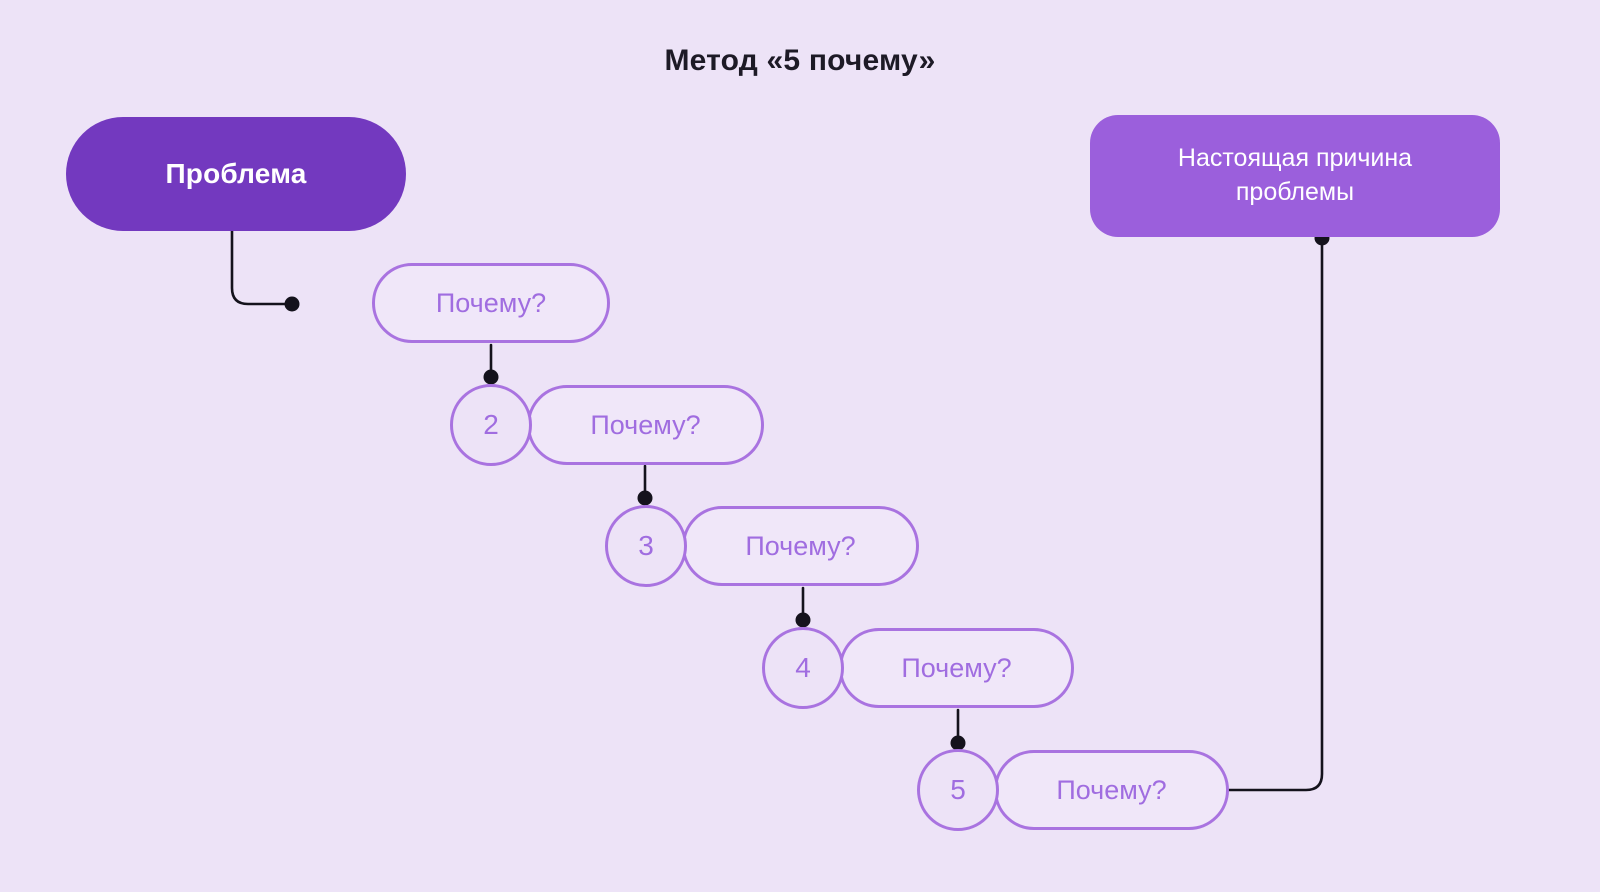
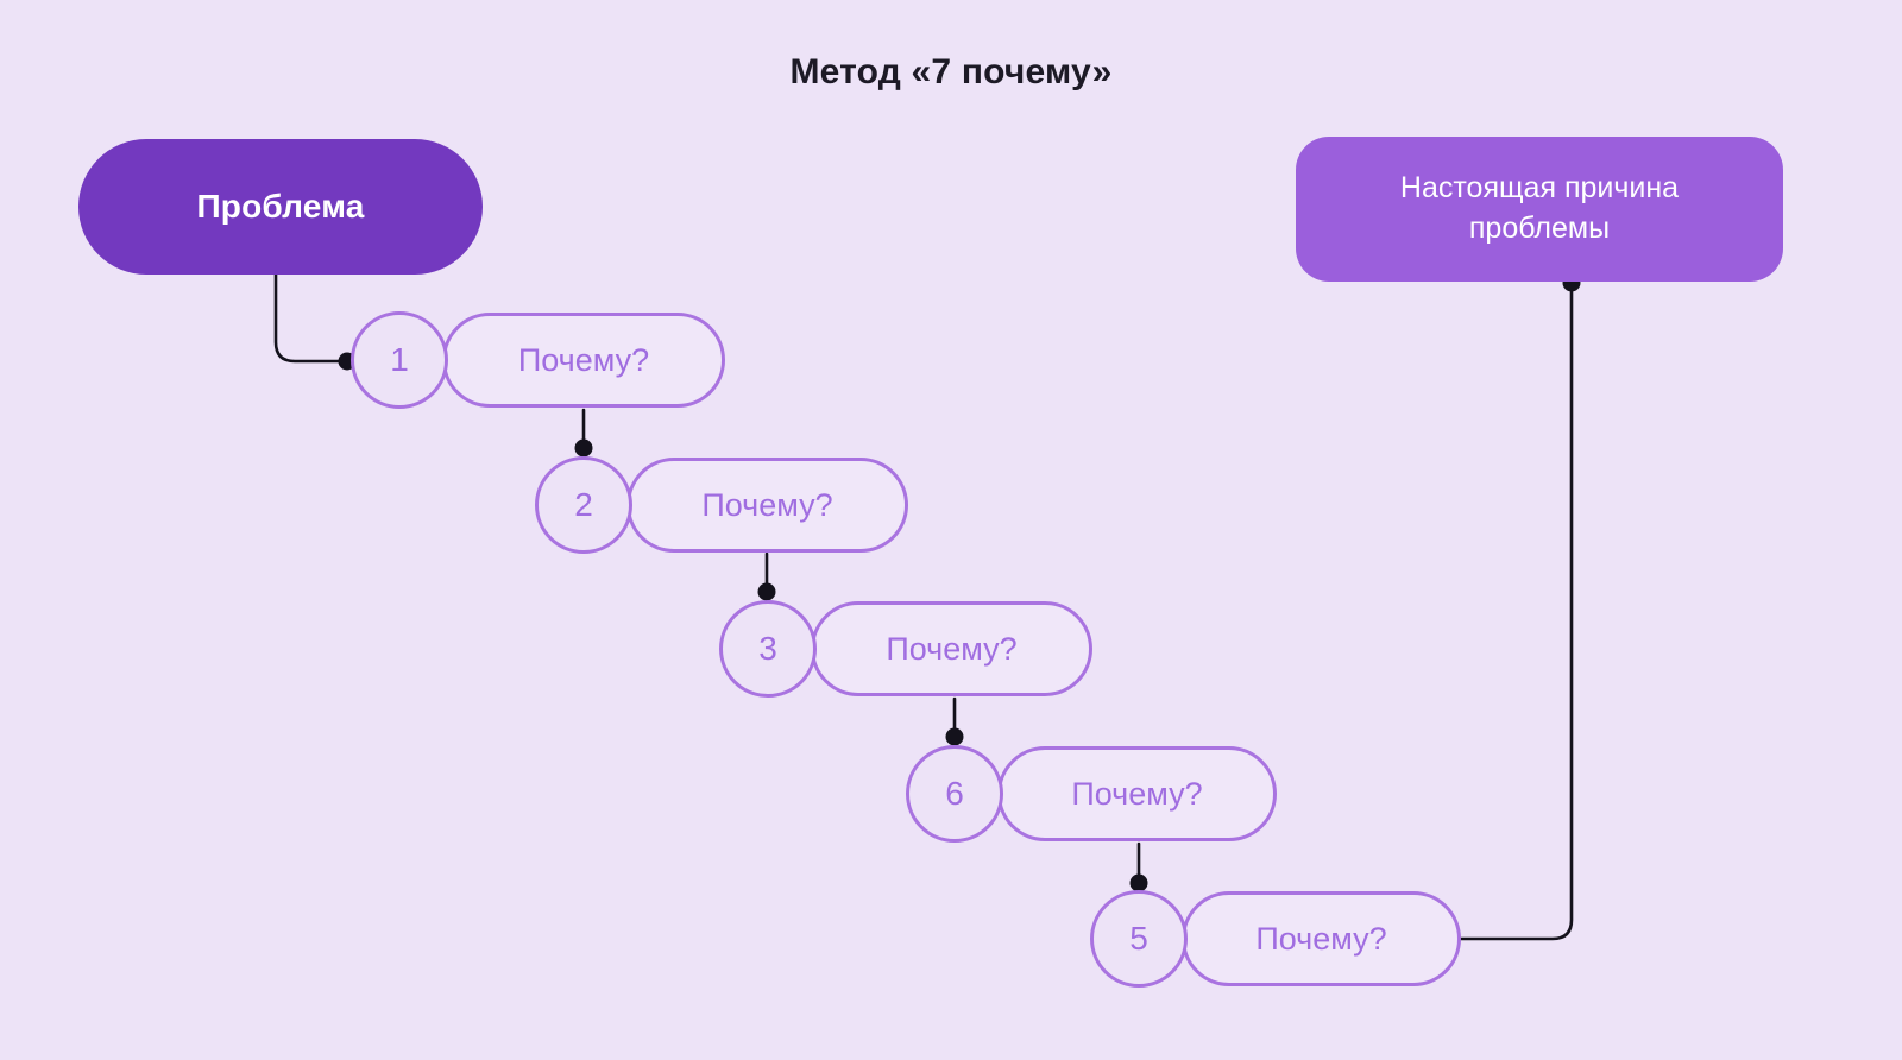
- Метод «5 почему»
+ Метод «7 почему»
  Проблема
  Настоящая причина проблемы
+ 1
  Почему?
  2
  Почему?
  3
  Почему?
- 4
+ 6
  Почему?
  5
  Почему?
